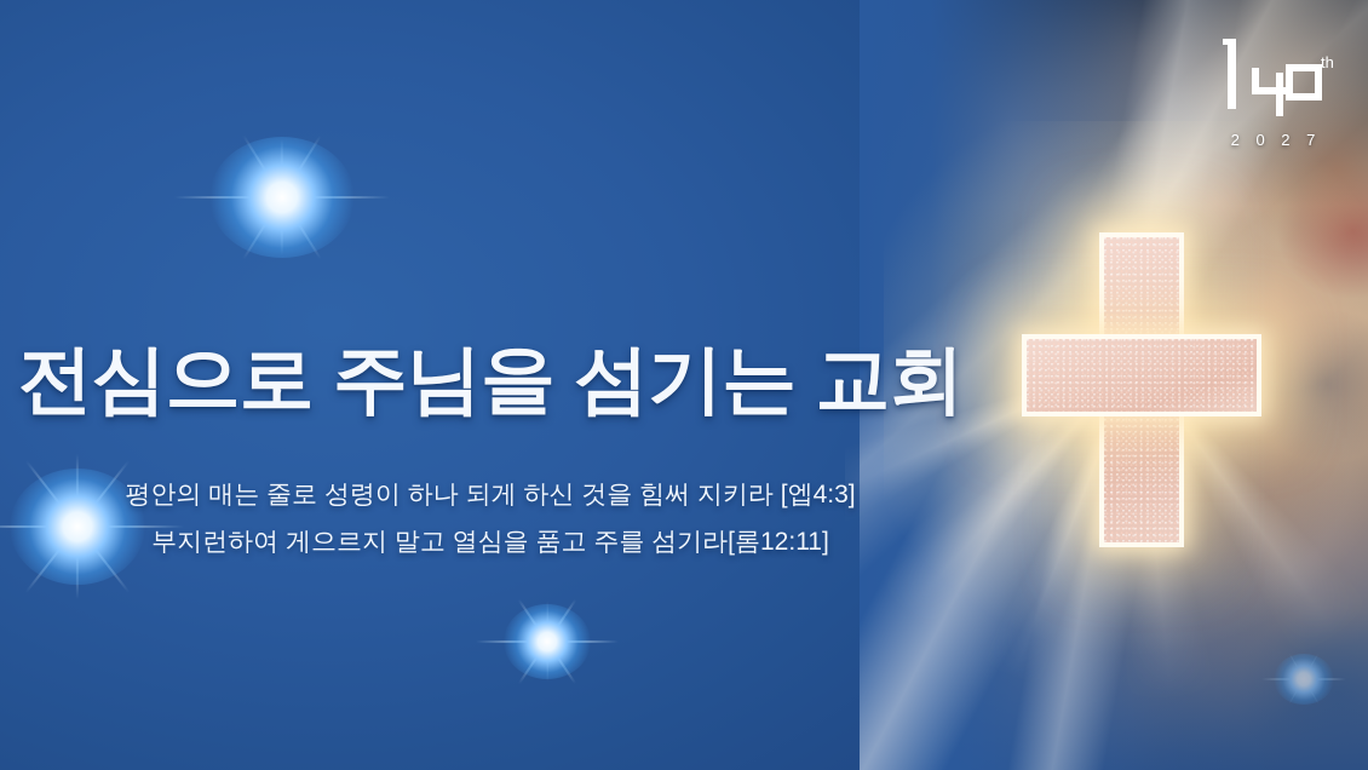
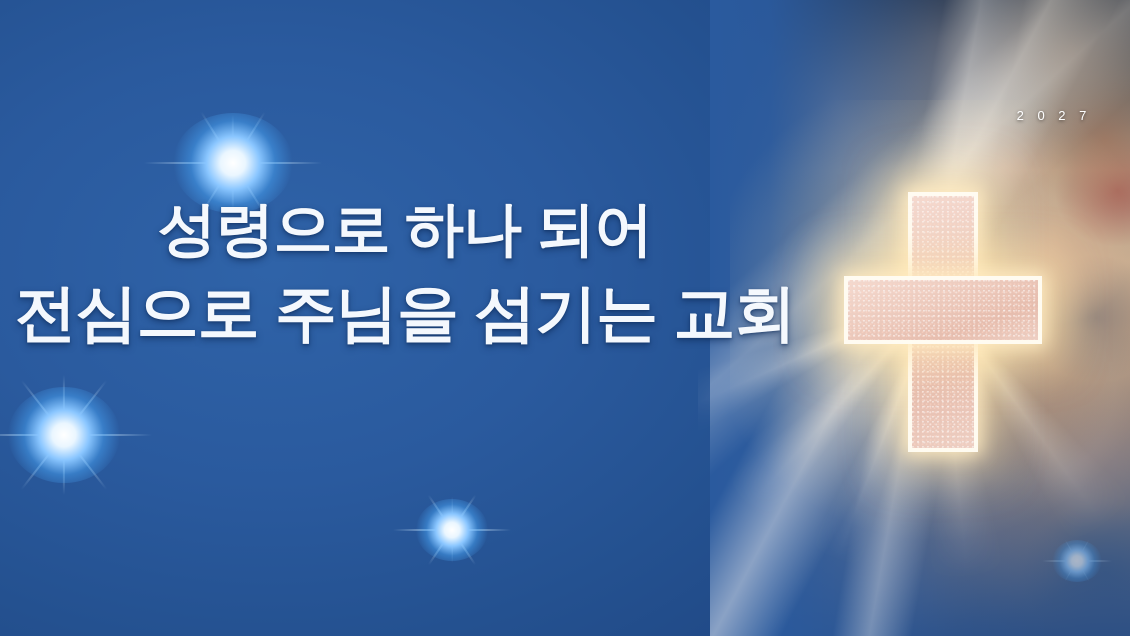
+ 성령으로 하나 되어
  전심으로 주님을 섬기는 교회
- 평안의 매는 줄로 성령이 하나 되게 하신 것을 힘써 지키라 [엡4:3]
- 부지런하여 게으르지 말고 열심을 품고 주를 섬기라[롬12:11]
- th
  2 0 2 7
